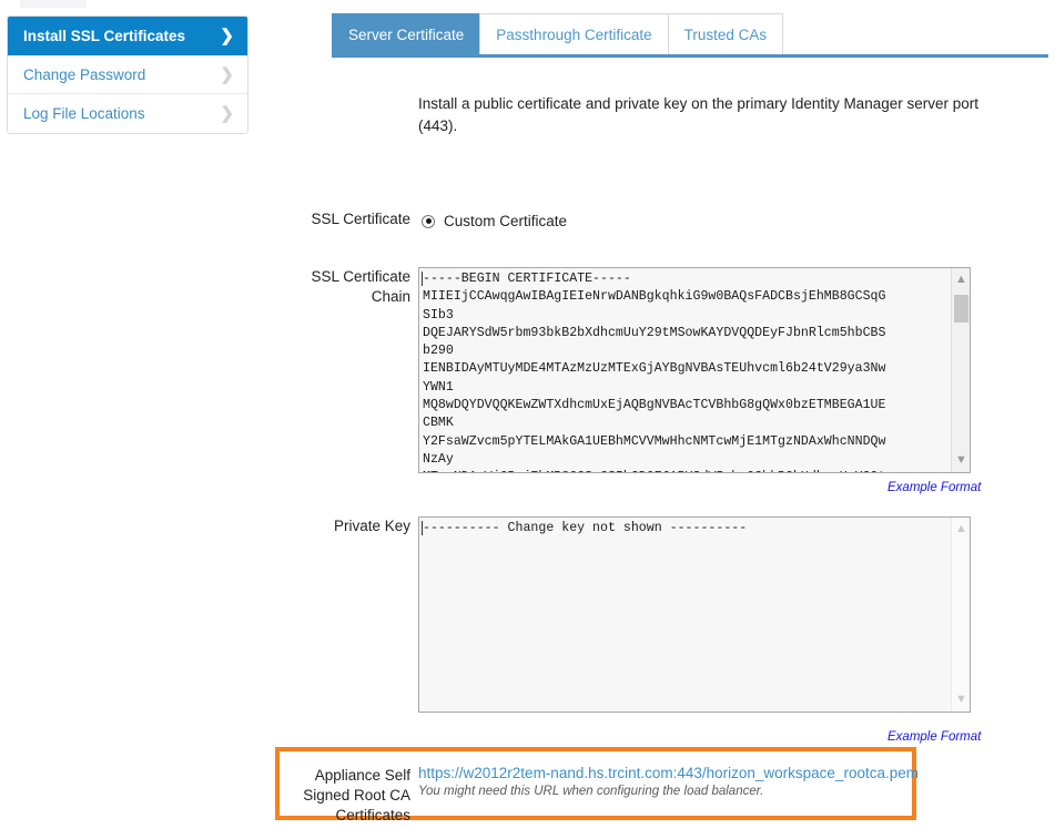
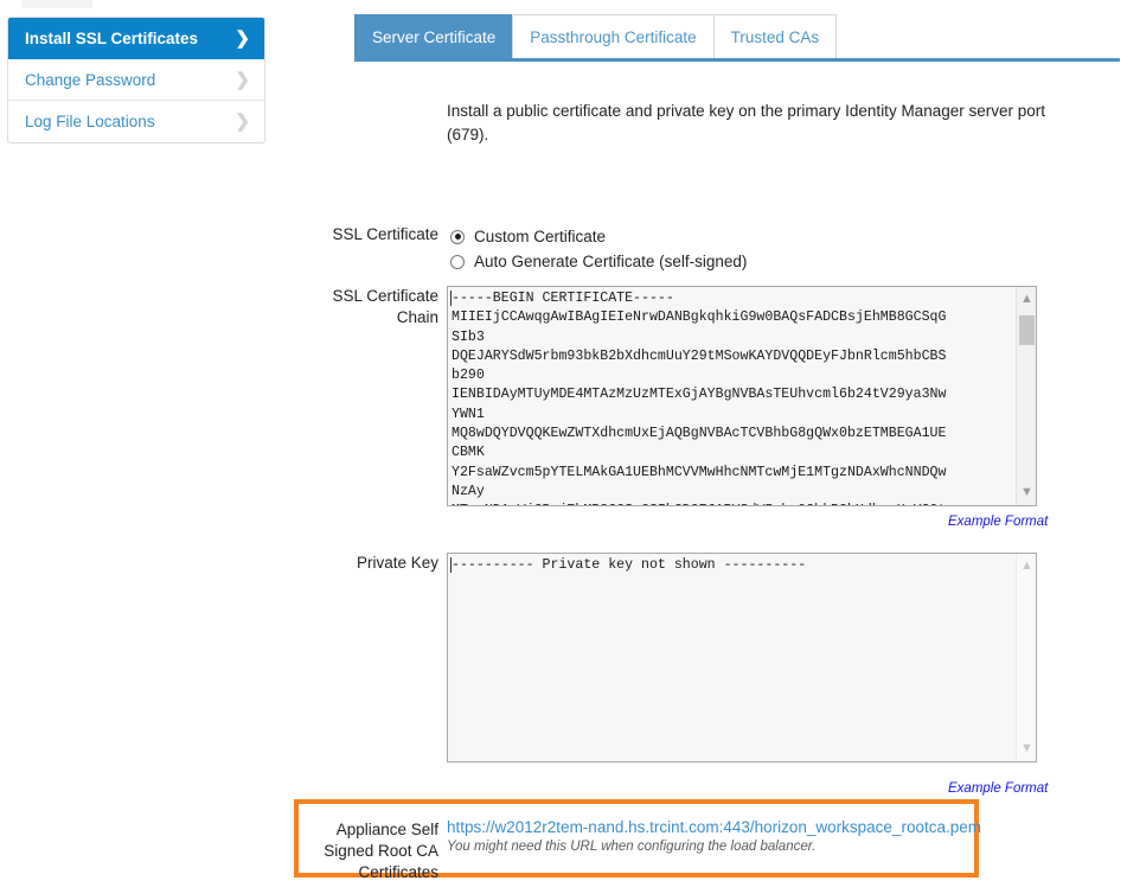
  Install SSL Certificates
  ❯
  Change Password
  ❯
  Log File Locations
  ❯
  Server Certificate
  Passthrough Certificate
  Trusted CAs
- Install a public certificate and private key on the primary Identity Manager server port (443).
+ Install a public certificate and private key on the primary Identity Manager server port (679).
  SSL Certificate
  Custom Certificate
+ Auto Generate Certificate (self-signed)
  SSL Certificate
  Chain
  -----BEGIN CERTIFICATE-----
  MIIEIjCCAwqgAwIBAgIEIeNrwDANBgkqhkiG9w0BAQsFADCBsjEhMB8GCSqG
  SIb3
  DQEJARYSdW5rbm93bkB2bXdhcmUuY29tMSowKAYDVQQDEyFJbnRlcm5hbCBS
  b290
  IENBIDAyMTUyMDE4MTAzMzUzMTExGjAYBgNVBAsTEUhvcml6b24tV29ya3Nw
  YWN1
  MQ8wDQYDVQQKEwZWTXdhcmUxEjAQBgNVBAcTCVBhbG8gQWx0bzETMBEGA1UE
  CBMK
  Y2FsaWZvcm5pYTELMAkGA1UEBhMCVVMwHhcNMTcwMjE1MTgzNDAxWhcNNDQw
  NzAy
  ▲
  ▼
  Example Format
  Private Key
- ---------- Change key not shown ----------
+ ---------- Private key not shown ----------
  ▲
  ▼
  Example Format
  Appliance Self
  Signed Root CA
  Certificates
  https://w2012r2tem-nand.hs.trcint.com:443/horizon_workspace_rootca.pem
  You might need this URL when configuring the load balancer.
